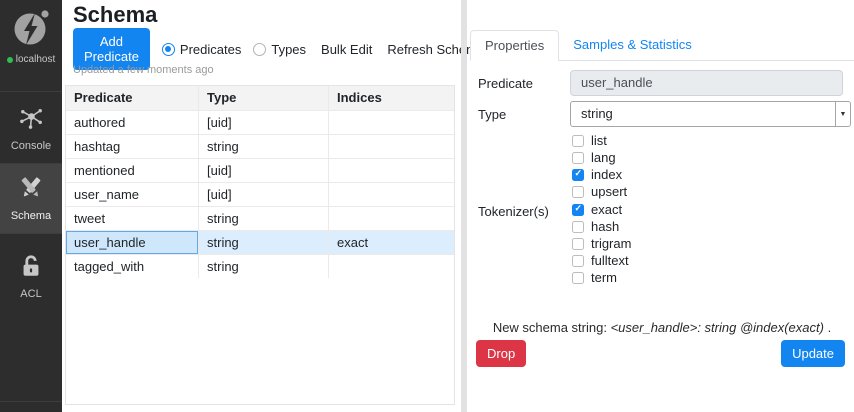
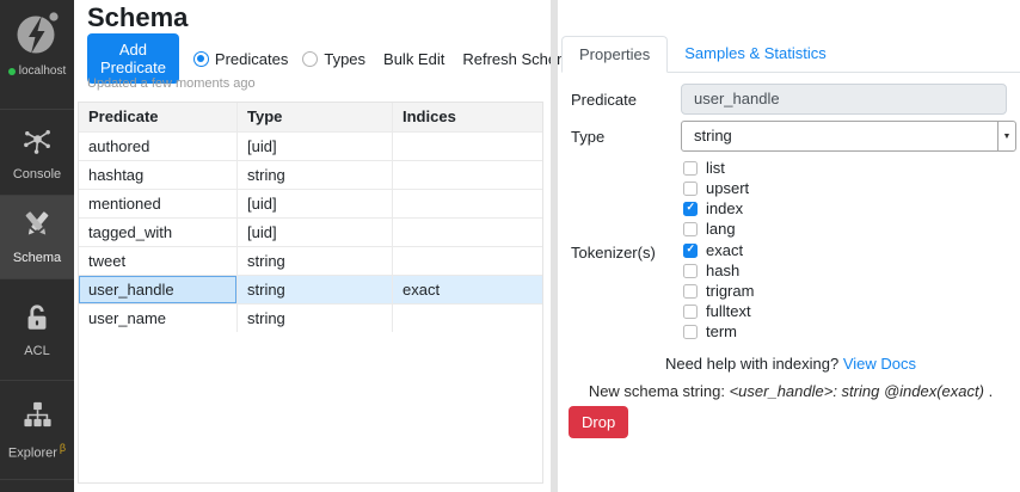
  localhost
  Console
  Schema
  ACL
+ Explorer β
  Schema
  Add Predicate
  Predicates
  Types
  Bulk Edit
  Refresh Sch
  Updated a few moments ago
  Predicate
  Type
  Indices
  authored
  [uid]
  hashtag
  string
  mentioned
  [uid]
- user_name
+ tagged_with
  [uid]
  tweet
  string
  user_handle
  string
  exact
- tagged_with
+ user_name
  string
  Properties
  Samples & Statistics
  Predicate
  user_handle
  Type
  string
  list
- lang
+ upsert
  index
- upsert
+ lang
  Tokenizer(s)
  exact
  hash
  trigram
  fulltext
  term
+ Need help with indexing? View Docs
  New schema string: <user_handle>: string @index(exact) .
  Drop
- Update
